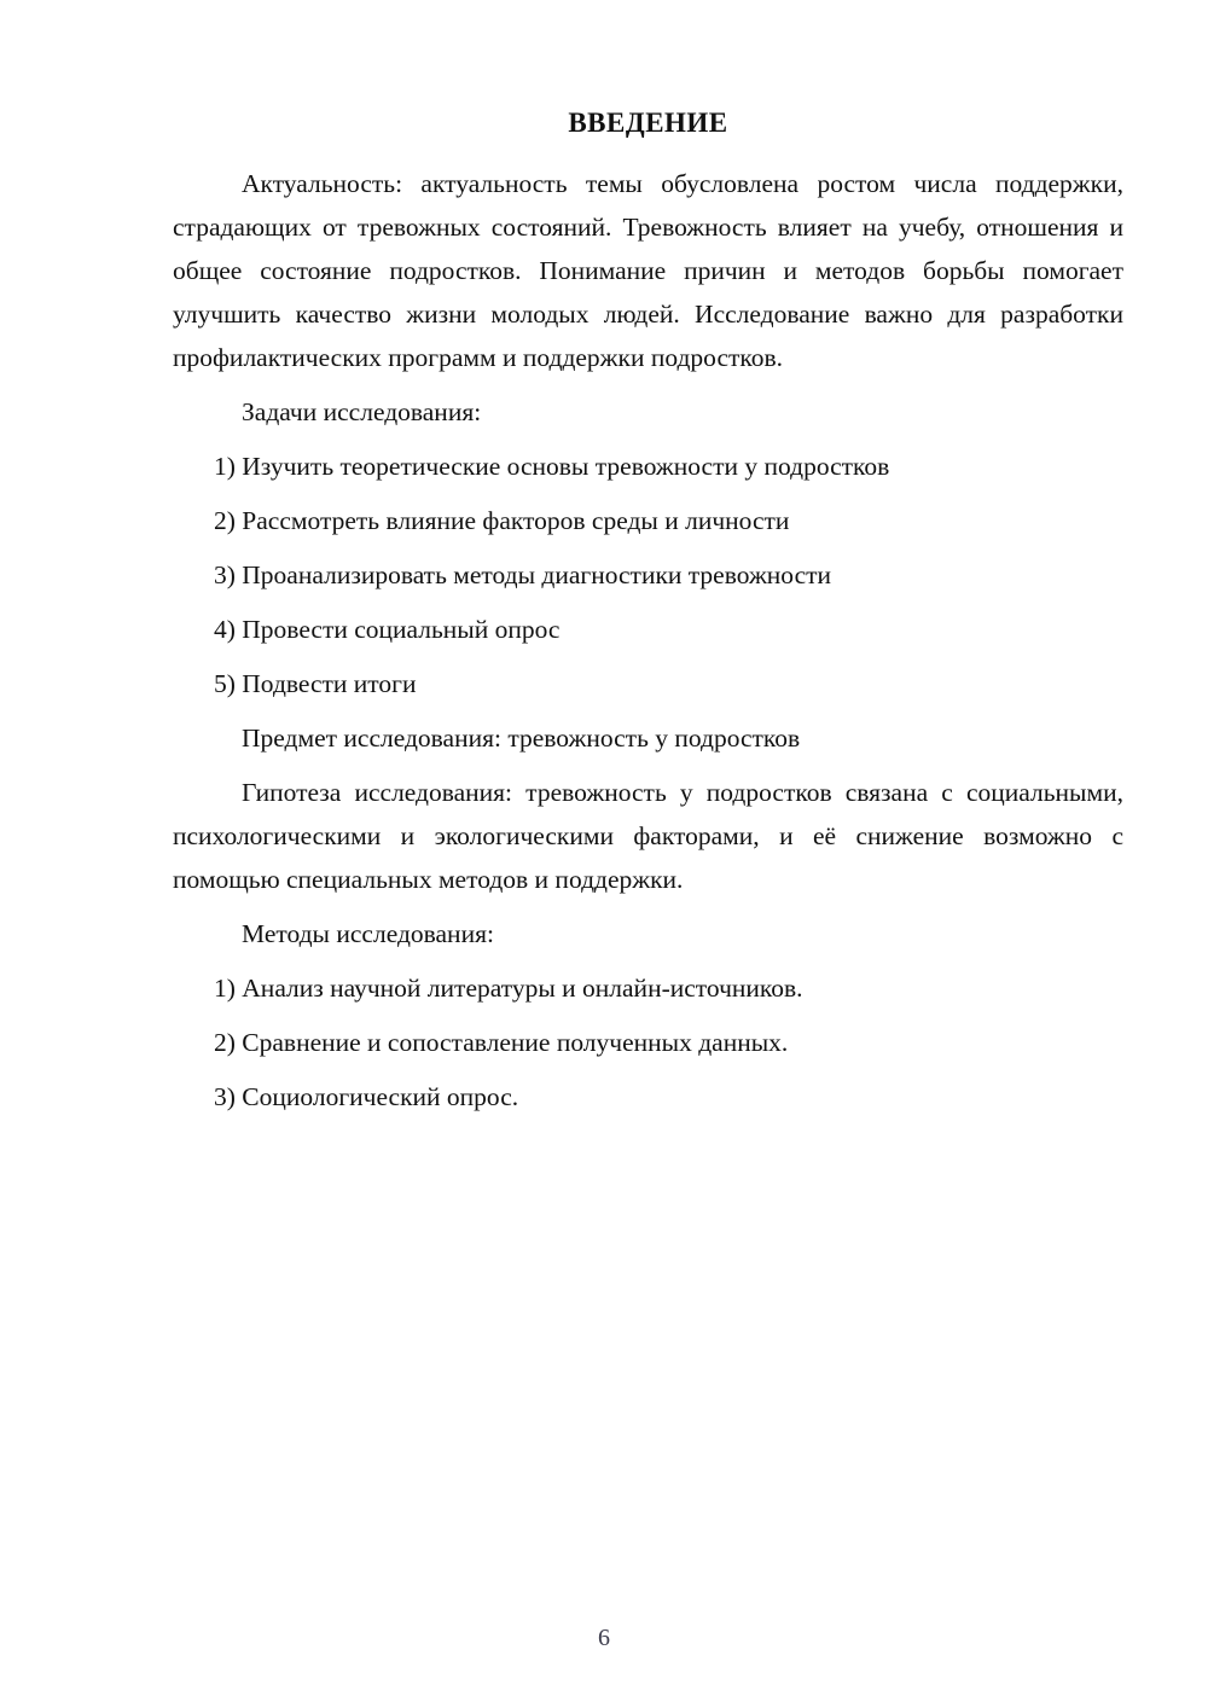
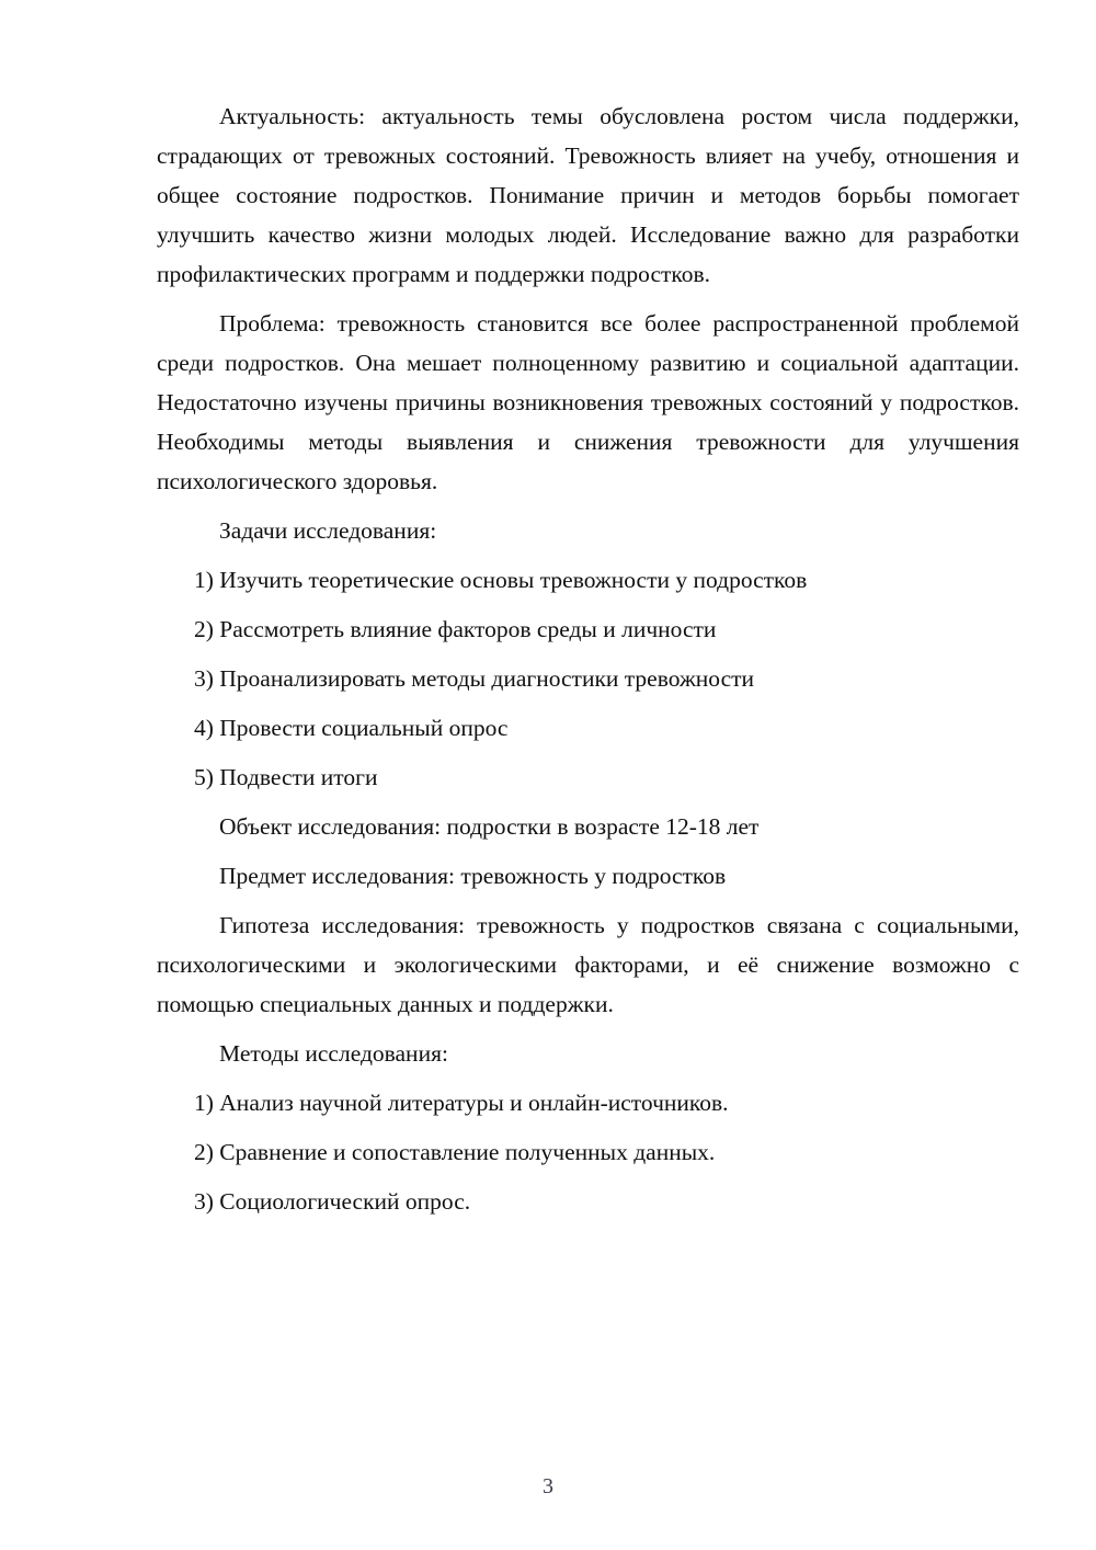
- ВВЕДЕНИЕ
  Актуальность: актуальность темы обусловлена ростом числа поддержки, страдающих от тревожных состояний. Тревожность влияет на учебу, отношения и общее состояние подростков. Понимание причин и методов борьбы помогает улучшить качество жизни молодых людей. Исследование важно для разработки профилактических программ и поддержки подростков.
+ Проблема: тревожность становится все более распространенной проблемой среди подростков. Она мешает полноценному развитию и социальной адаптации. Недостаточно изучены причины возникновения тревожных состояний у подростков. Необходимы методы выявления и снижения тревожности для улучшения психологического здоровья.
  Задачи исследования:
  1) Изучить теоретические основы тревожности у подростков
  2) Рассмотреть влияние факторов среды и личности
  3) Проанализировать методы диагностики тревожности
  4) Провести социальный опрос
  5) Подвести итоги
+ Объект исследования: подростки в возрасте 12-18 лет
  Предмет исследования: тревожность у подростков
- Гипотеза исследования: тревожность у подростков связана с социальными, психологическими и экологическими факторами, и её снижение возможно с помощью специальных методов и поддержки.
+ Гипотеза исследования: тревожность у подростков связана с социальными, психологическими и экологическими факторами, и её снижение возможно с помощью специальных данных и поддержки.
  Методы исследования:
  1) Анализ научной литературы и онлайн-источников.
  2) Сравнение и сопоставление полученных данных.
  3) Социологический опрос.
- 6
+ 3
